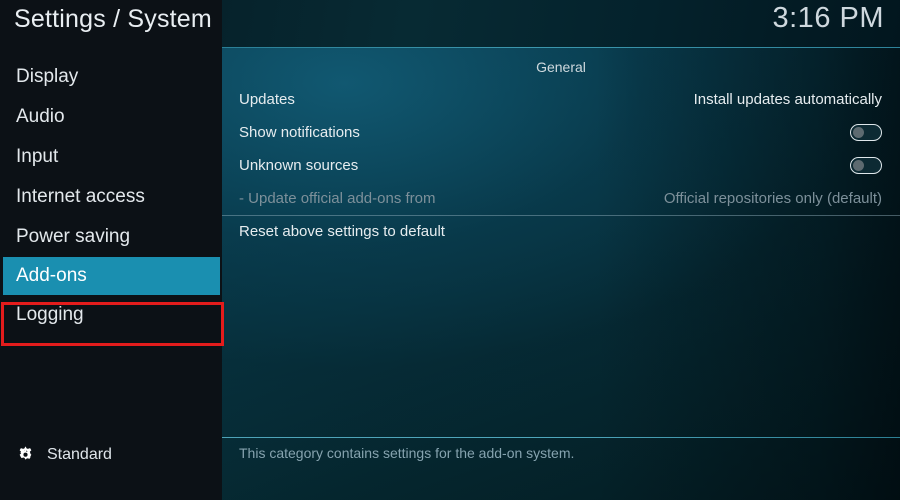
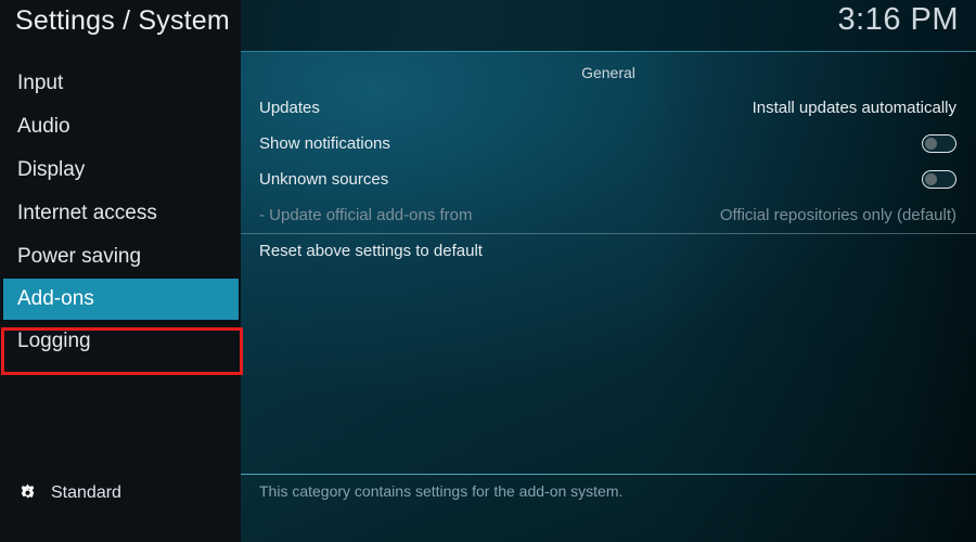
  Settings / System
  3:16 PM
- Display
+ Input
  Audio
- Input
+ Display
  Internet access
  Power saving
  Add-ons
  Logging
  Standard
  General
  Updates
  Install updates automatically
  Show notifications
  Unknown sources
  - Update official add-ons from
  Official repositories only (default)
  Reset above settings to default
  This category contains settings for the add-on system.
